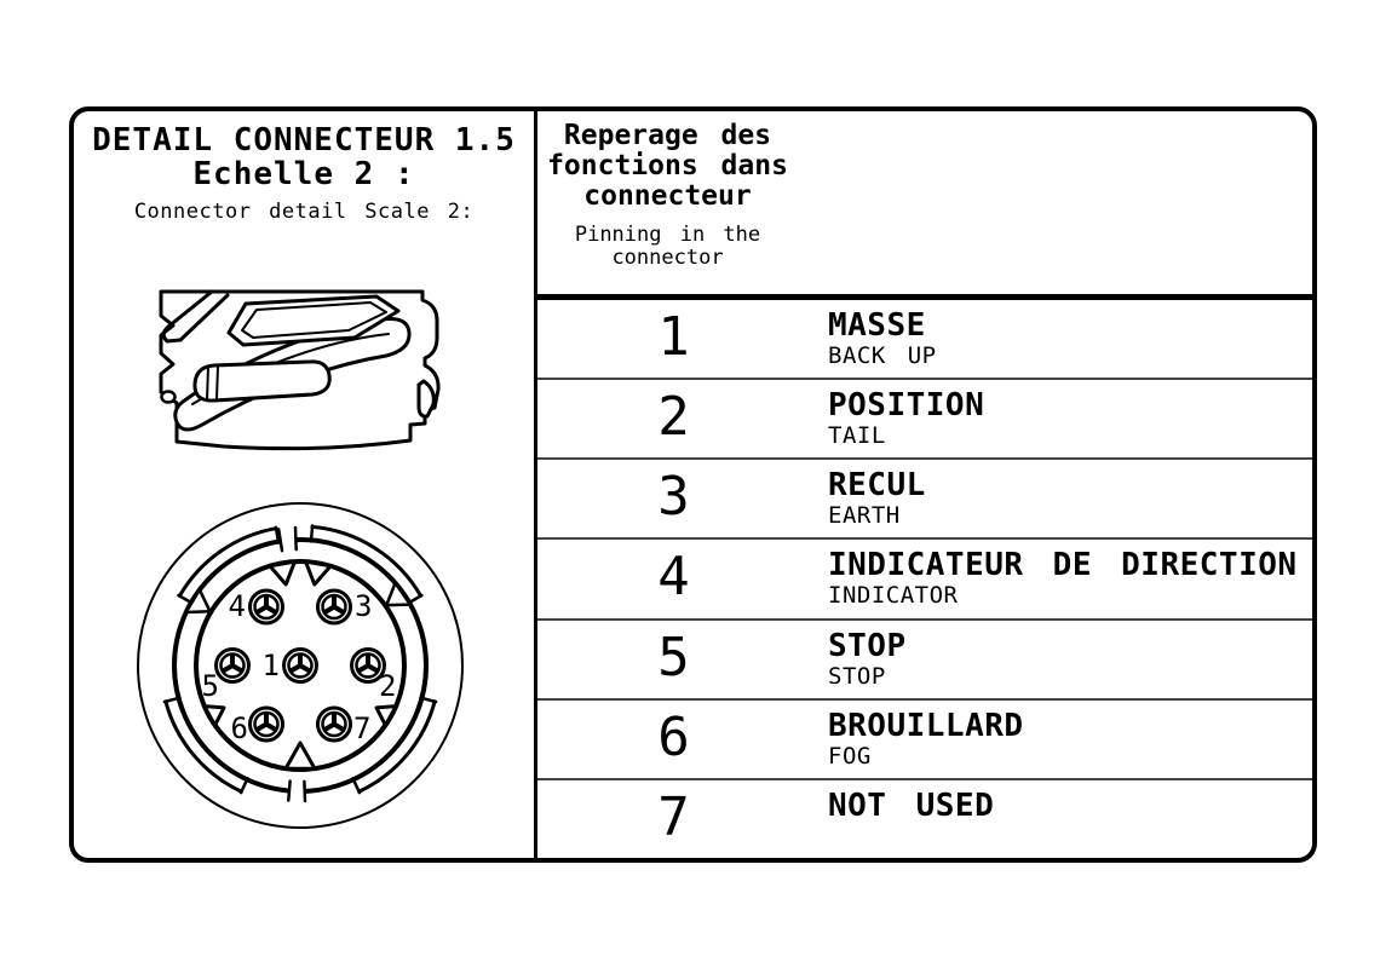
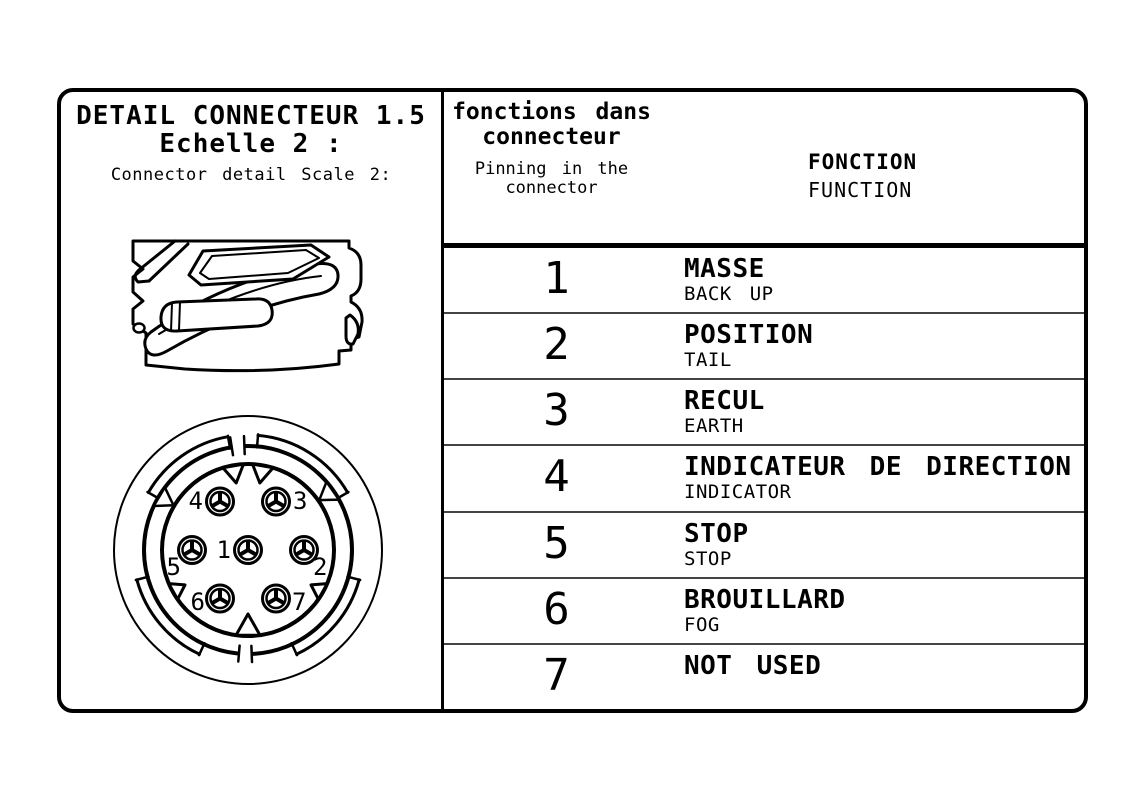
  DETAIL CONNECTEUR 1.5
  Echelle 2 :
  Connector detail Scale 2:
  1
  2
  3
  4
  5
  6
  7
- Reperage des
  fonctions dans
  connecteur
  Pinning in the
  connector
+ FONCTION
+ FUNCTION
  1
  MASSE
  BACK UP
  2
  POSITION
  TAIL
  3
  RECUL
  EARTH
  4
  INDICATEUR DE DIRECTION
  INDICATOR
  5
  STOP
  STOP
  6
  BROUILLARD
  FOG
  7
  NOT USED
